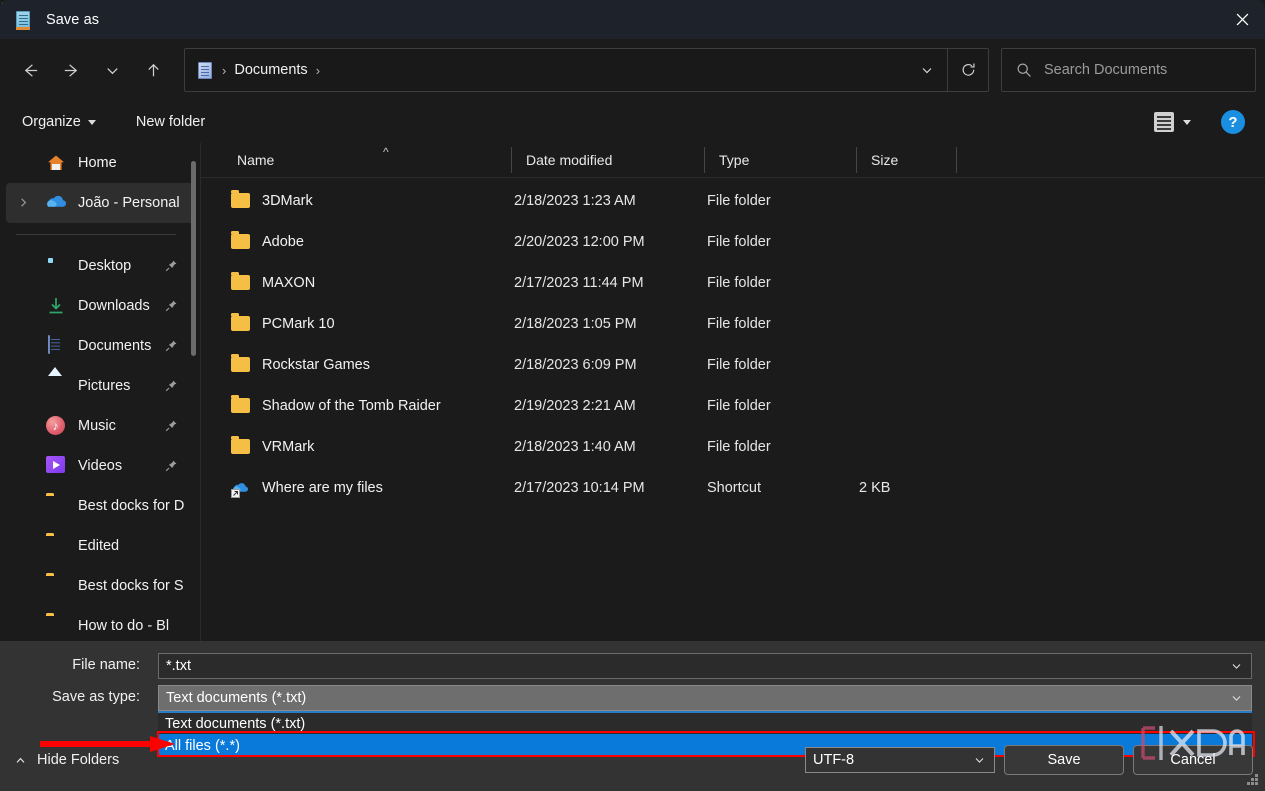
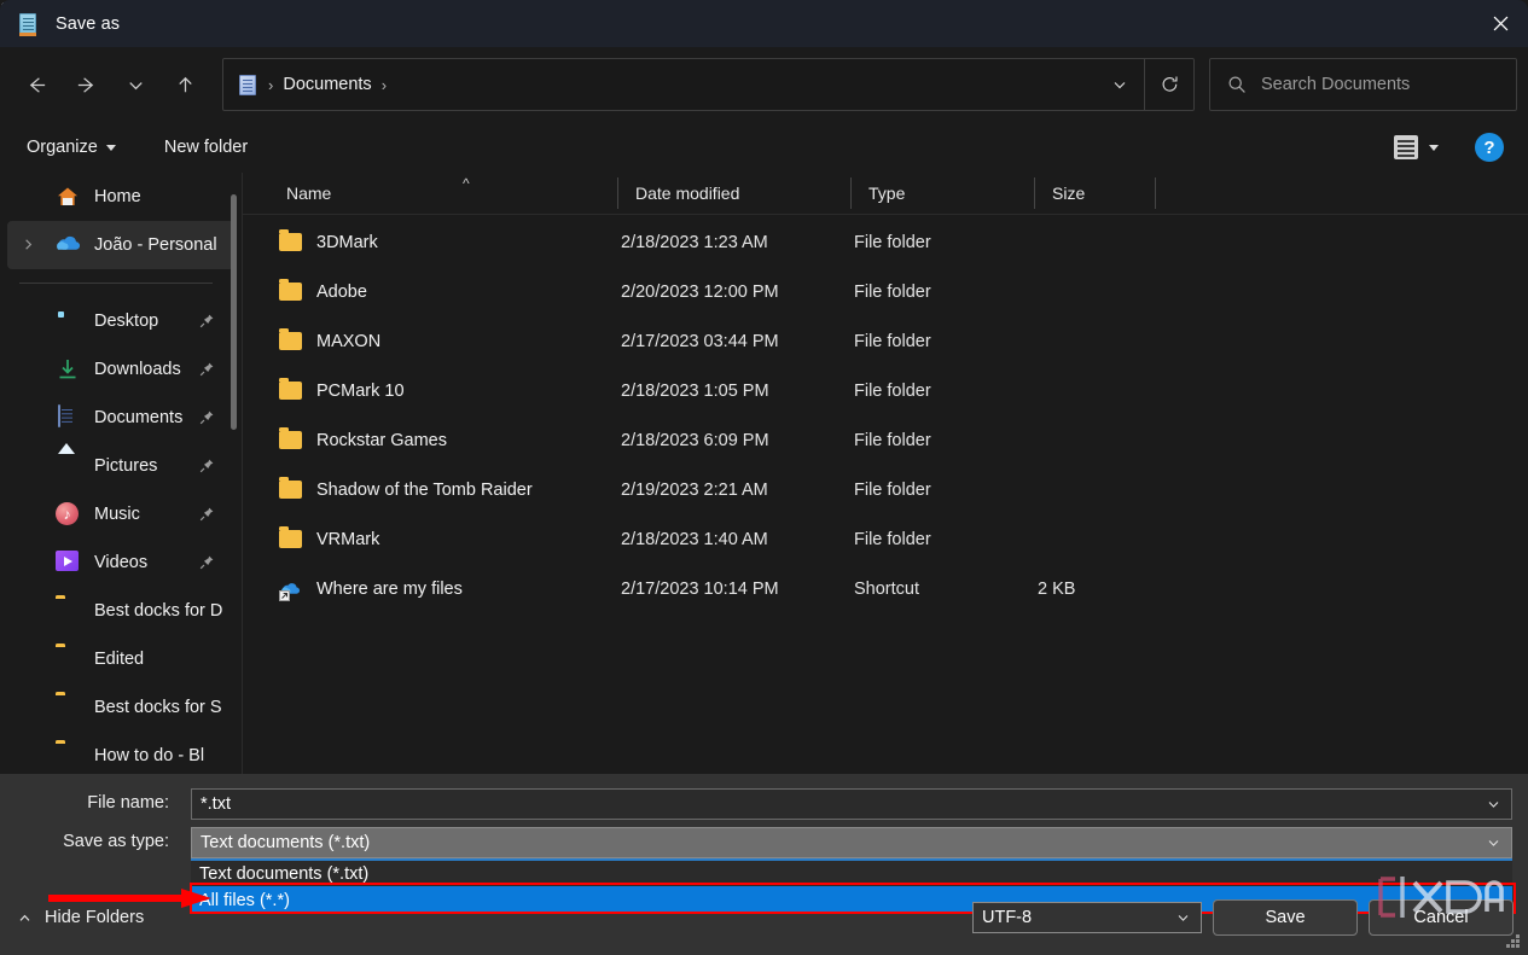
  Save as
  ›
  Documents
  ›
  Search Documents
  Organize
  New folder
  ?
  Home
  João - Personal
  Desktop
  Downloads
  Documents
  Pictures
  ♪
  Music
  Videos
  Best docks for D
  Edited
  Best docks for S
  How to do - Bl
  ^
  Name
  Date modified
  Type
  Size
  3DMark
  2/18/2023 1:23 AM
  File folder
  Adobe
  2/20/2023 12:00 PM
  File folder
  MAXON
- 2/17/2023 11:44 PM
+ 2/17/2023 03:44 PM
  File folder
  PCMark 10
  2/18/2023 1:05 PM
  File folder
  Rockstar Games
  2/18/2023 6:09 PM
  File folder
  Shadow of the Tomb Raider
  2/19/2023 2:21 AM
  File folder
  VRMark
  2/18/2023 1:40 AM
  File folder
  Where are my files
  2/17/2023 10:14 PM
  Shortcut
  2 KB
  File name:
  *.txt
  Save as type:
  Text documents (*.txt)
  Text documents (*.txt)
  ll files (*.*)
  Hide Folders
  UTF-8
  Save
  Cancel
